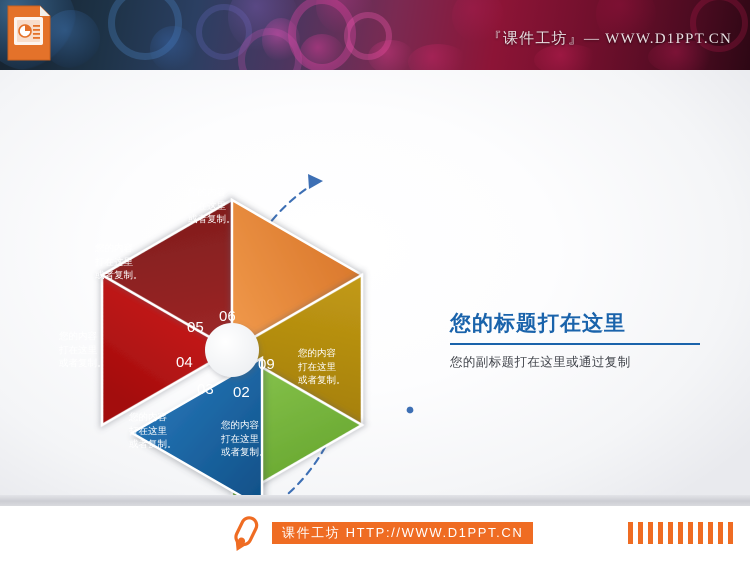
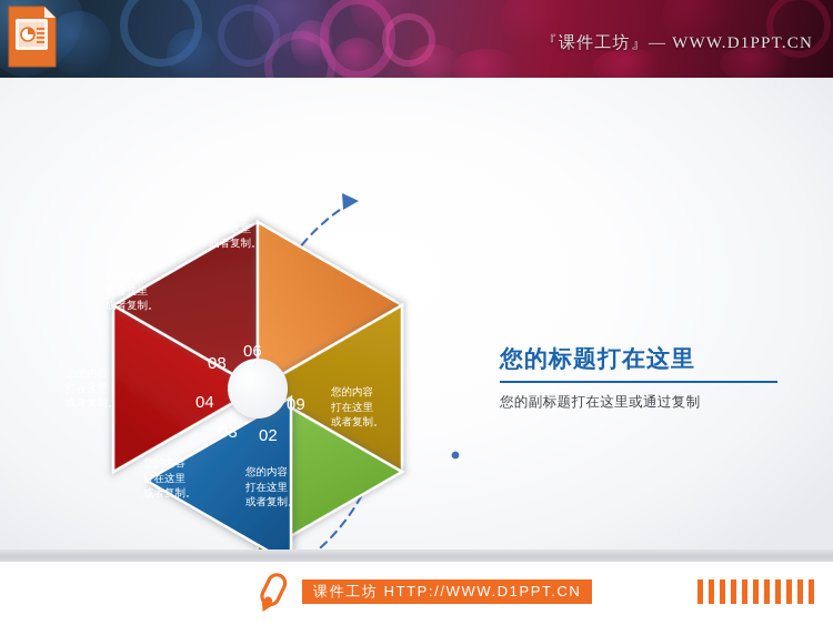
  『课件工坊』— WWW.D1PPT.CN
  06
- 05
+ 08
  04
  03
  02
  09
  打在这里
  或者复制。
  您的内容
  打在这里
  或者复制。
  或者复制。
  您的内容
  打在这里
  或者复制。
  您的内容
  打在这里
  或者复制。
  您的内容
  打在这里
  或者复制。
  您的标题打在这里
  您的副标题打在这里或通过复制
  课件工坊 HTTP://WWW.D1PPT.CN
